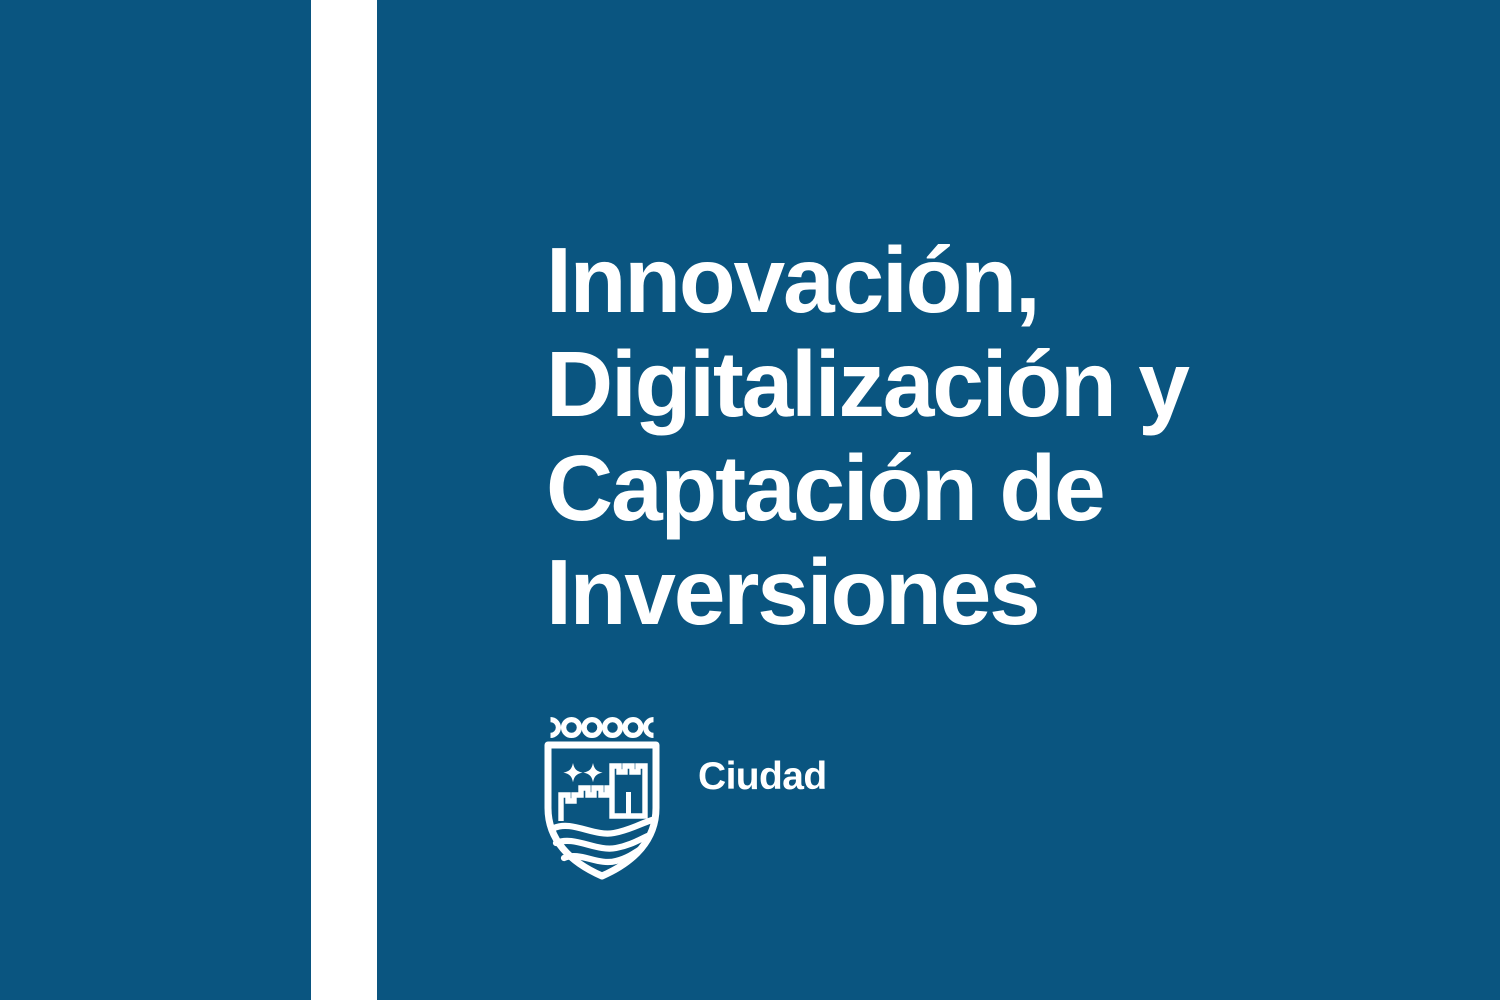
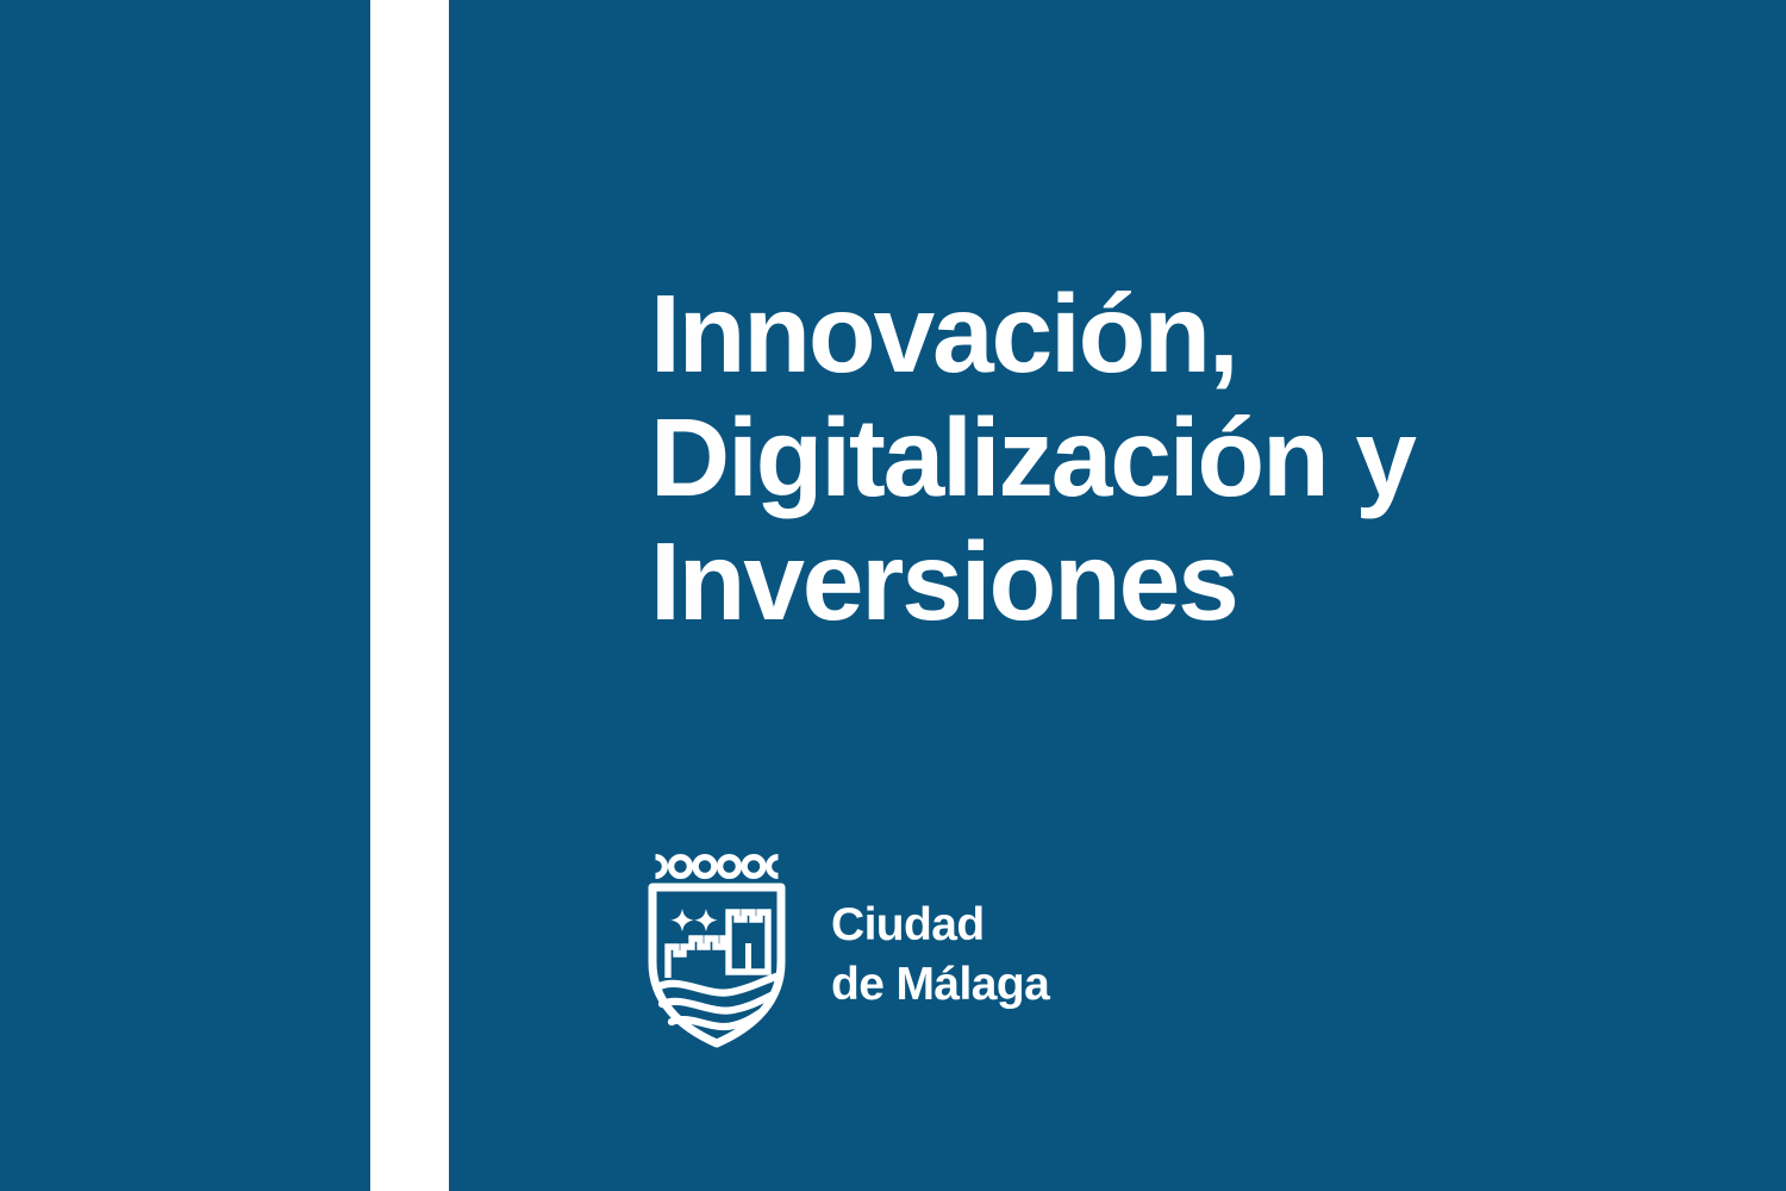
  Innovación,
  Digitalización y
- Captación de
  Inversiones
  Ciudad
+ de Málaga
